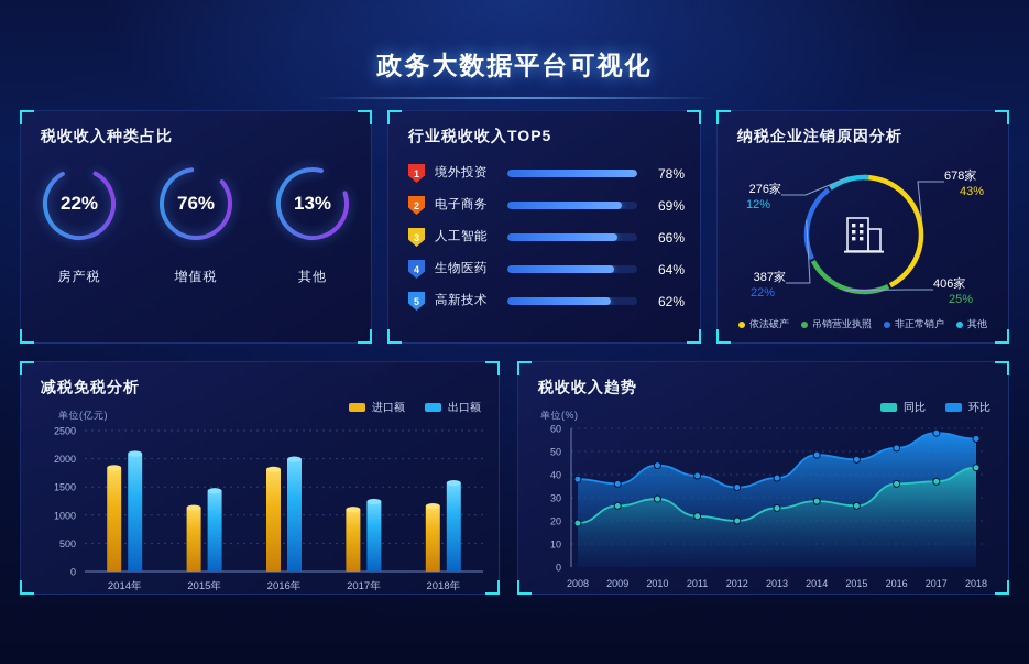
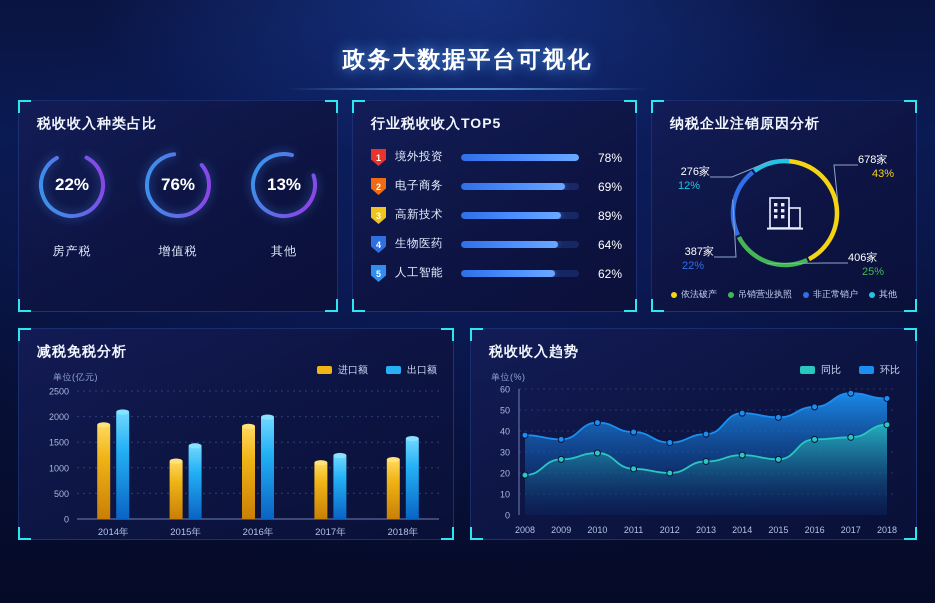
  政务大数据平台可视化
  税收收入种类占比
  22%
  房产税
  76%
  增值税
  13%
  其他
  行业税收收入TOP5
  1
  境外投资
  78%
  2
  电子商务
  69%
  3
- 人工智能
+ 高新技术
- 66%
+ 89%
  4
  生物医药
  64%
  5
- 高新技术
+ 人工智能
  62%
  纳税企业注销原因分析
  678家
  43%
  406家
  25%
  387家
  22%
  276家
  12%
  依法破产
  吊销营业执照
  非正常销户
  其他
  减税免税分析
  单位(亿元)
  进口额
  出口额
  0
  500
  1000
  1500
  2000
  2500
  2014年
  2015年
  2016年
  2017年
  2018年
  税收收入趋势
  单位(%)
  同比
  环比
  0
  10
  20
  30
  40
  50
  60
  2008
  2009
  2010
  2011
  2012
  2013
  2014
  2015
  2016
  2017
  2018
